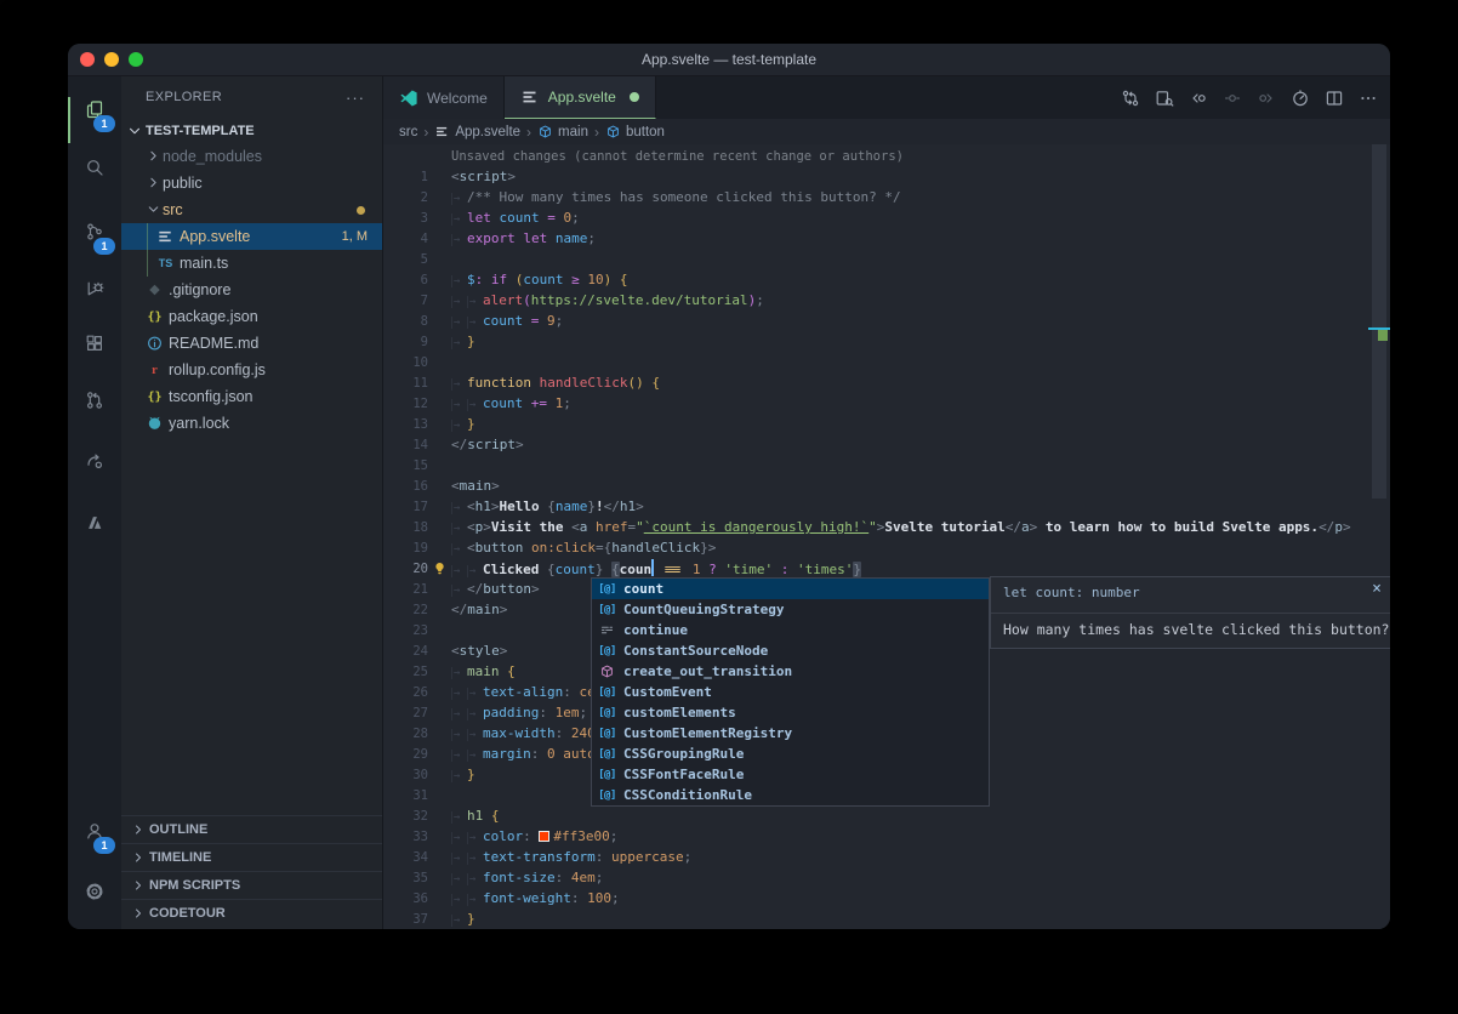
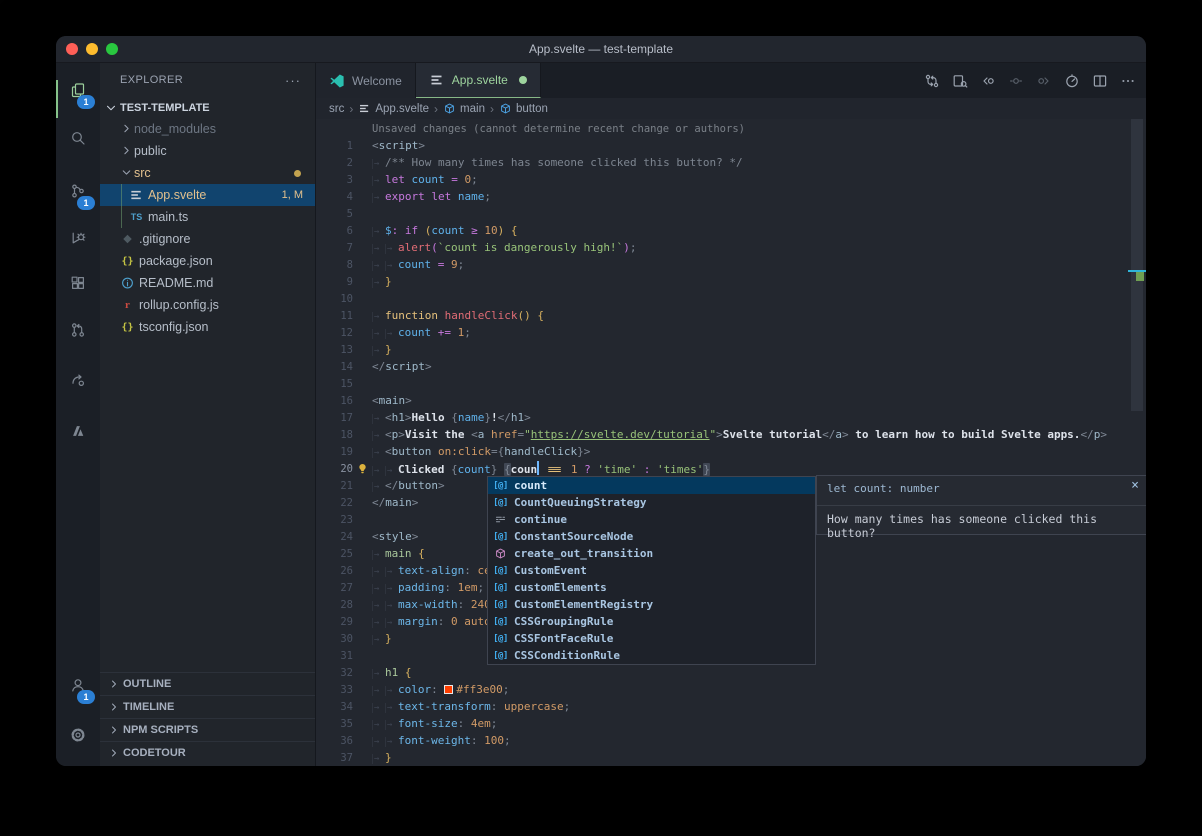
  App.svelte — test-template
  1
  1
  1
  EXPLORER
  ···
  TEST-TEMPLATE
  node_modules
  public
  src
  App.svelte
  1, M
  TS
  main.ts
  .gitignore
  {}
  package.json
  README.md
  r
  rollup.config.js
  {}
  tsconfig.json
- yarn.lock
  OUTLINE
  TIMELINE
  NPM SCRIPTS
  CODETOUR
  Welcome
  App.svelte
  src
  ›
  App.svelte
  ›
  main
  ›
  button
  Unsaved changes (cannot determine recent change or authors)
  1
  <script>
  2
  → /** How many times has someone clicked this button? */
  3
  → let count = 0;
  4
  → export let name;
  5
  6
  → $: if (count ≥ 10) {
  7
- → → alert(https://svelte.dev/tutorial);
+ → → alert(`count is dangerously high!`);
  8
  → → count = 9;
  9
  → }
  10
  11
  → function handleClick() {
  12
  → → count += 1;
  13
  → }
  14
  </script>
  15
  16
  <main>
  17
  → <h1>Hello {name}!</h1>
  18
- → <p>Visit the <a href="`count is dangerously high!`">Svelte tutorial</a> to learn how to build Svelte apps.</p>
+ → <p>Visit the <a href="https://svelte.dev/tutorial">Svelte tutorial</a> to learn how to build Svelte apps.</p>
  19
  → <button on:click={handleClick}>
  20
  → → Clicked {count} {coun ≡ 1 ? 'time' : 'times'}
  21
  → </button>
  22
  </main>
  23
  24
  <style>
  25
  → main {
  26
  → → text-align: c
  27
  → → padding: 1em;
  28
  → → max-width: 24
  29
  → → margin: 0 aut
  30
  → }
  31
  32
  → h1 {
  33
  → → color: #ff3e00;
  34
  → → text-transform: uppercase;
  35
  → → font-size: 4em;
  36
  → → font-weight: 100;
  37
  → }
  [@]
  count
  [@]
  CountQueuingStrategy
  continue
  [@]
  ConstantSourceNode
  create_out_transition
  [@]
  CustomEvent
  [@]
  customElements
  [@]
  CustomElementRegistry
  [@]
  CSSGroupingRule
  [@]
  CSSFontFaceRule
  [@]
  CSSConditionRule
  let count: number
- How many times has svelte clicked this button?
+ How many times has someone clicked this button?
  ×
